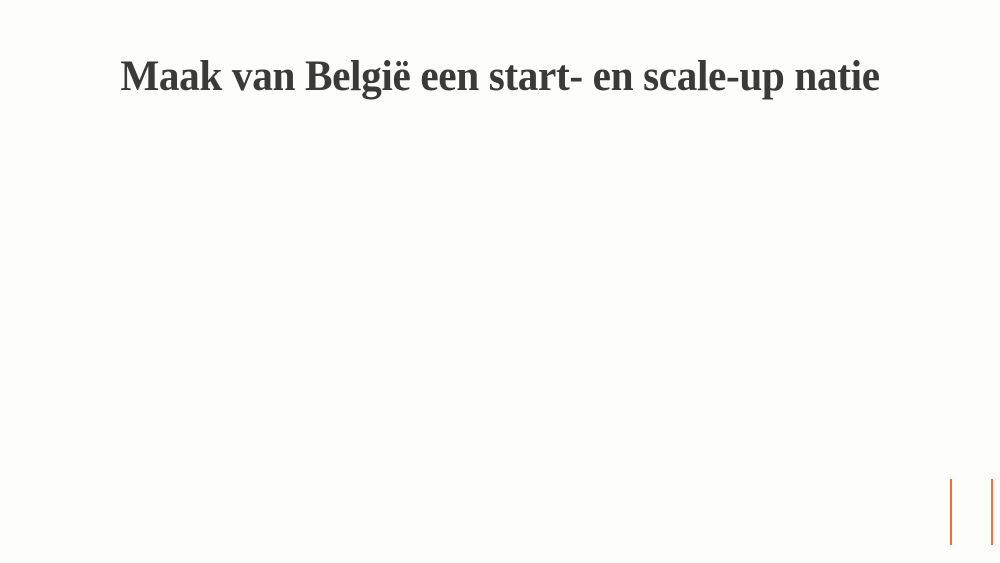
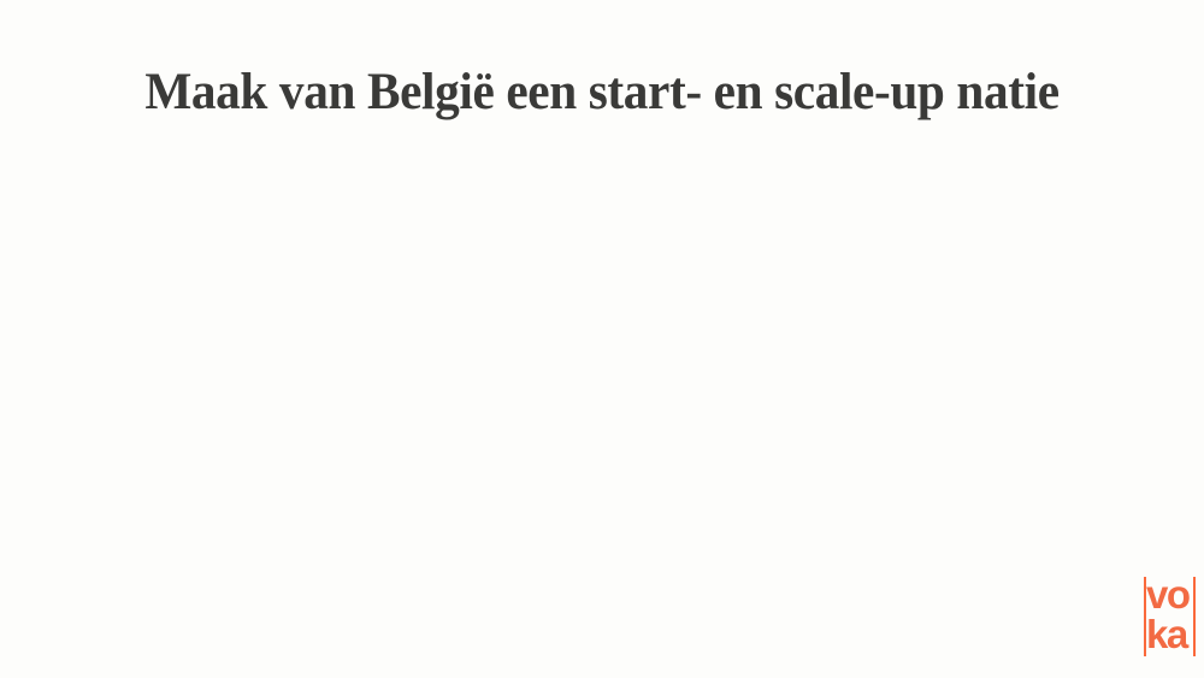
  Maak van België een start- en scale-up natie
+ vo
+ ka
